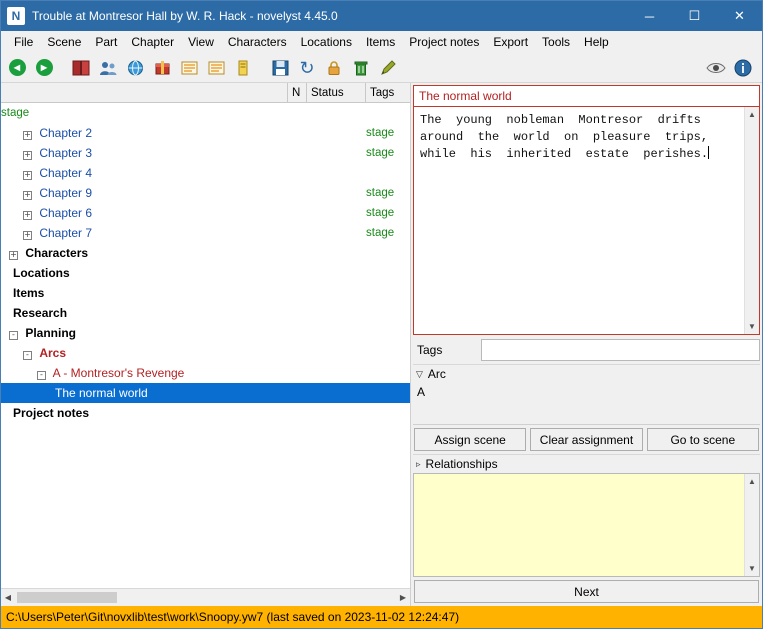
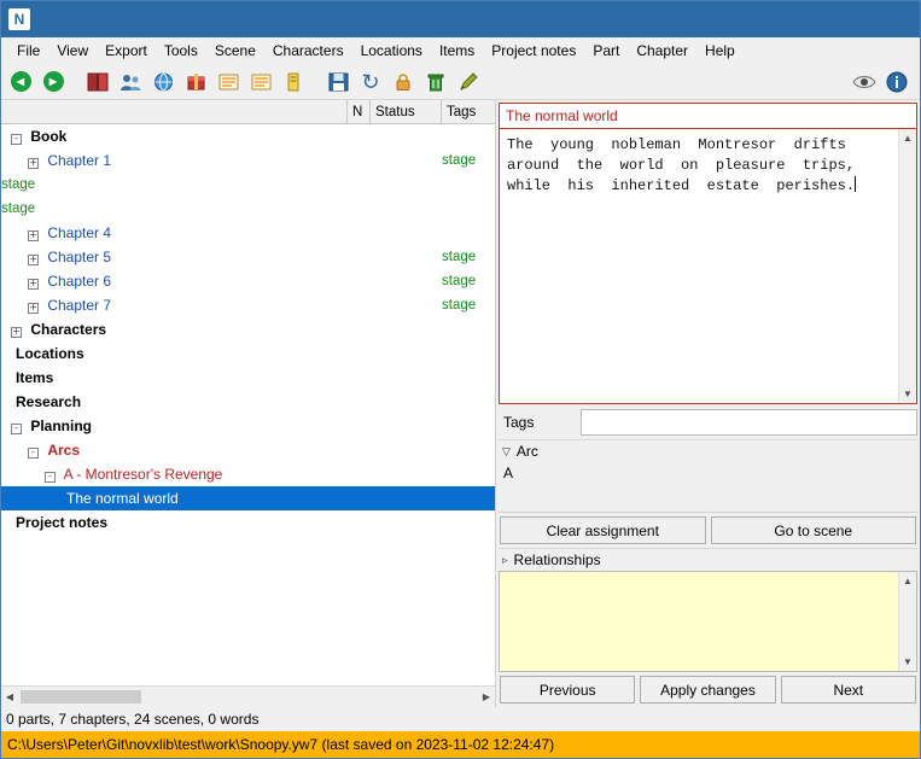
  N
- Trouble at Montresor Hall by W. R. Hack - novelyst 4.45.0
- ─
- ☐
- ✕
  File
- Scene
+ View
- Part
+ Export
- Chapter
+ Tools
- View
+ Scene
  Characters
  Locations
  Items
  Project notes
- Export
+ Part
- Tools
+ Chapter
  Help
  ◀
  ▶
  ↻
  N
  Status
  Tags
+ - Book
+ + Chapter 1
  stage
- + Chapter 2
  stage
- + Chapter 3
  stage
  + Chapter 4
- + Chapter 9
+ + Chapter 5
  stage
  + Chapter 6
  stage
  + Chapter 7
  stage
  + Characters
  Locations
  Items
  Research
  - Planning
  - Arcs
  - A - Montresor's Revenge
  The normal world
  Project notes
  ◀
  ▶
  The normal world
  The young nobleman Montresor drifts
  around the world on pleasure trips,
  while his inherited estate perishes.
  ▲
  ▼
  Tags
  ▽
  Arc
  A
- Assign scene
  Clear assignment
  Go to scene
  ▹
  Relationships
  ▲
  ▼
+ Previous
+ Apply changes
  Next
+ 0 parts, 7 chapters, 24 scenes, 0 words
  C:\Users\Peter\Git\novxlib\test\work\Snoopy.yw7 (last saved on 2023-11-02 12:24:47)
